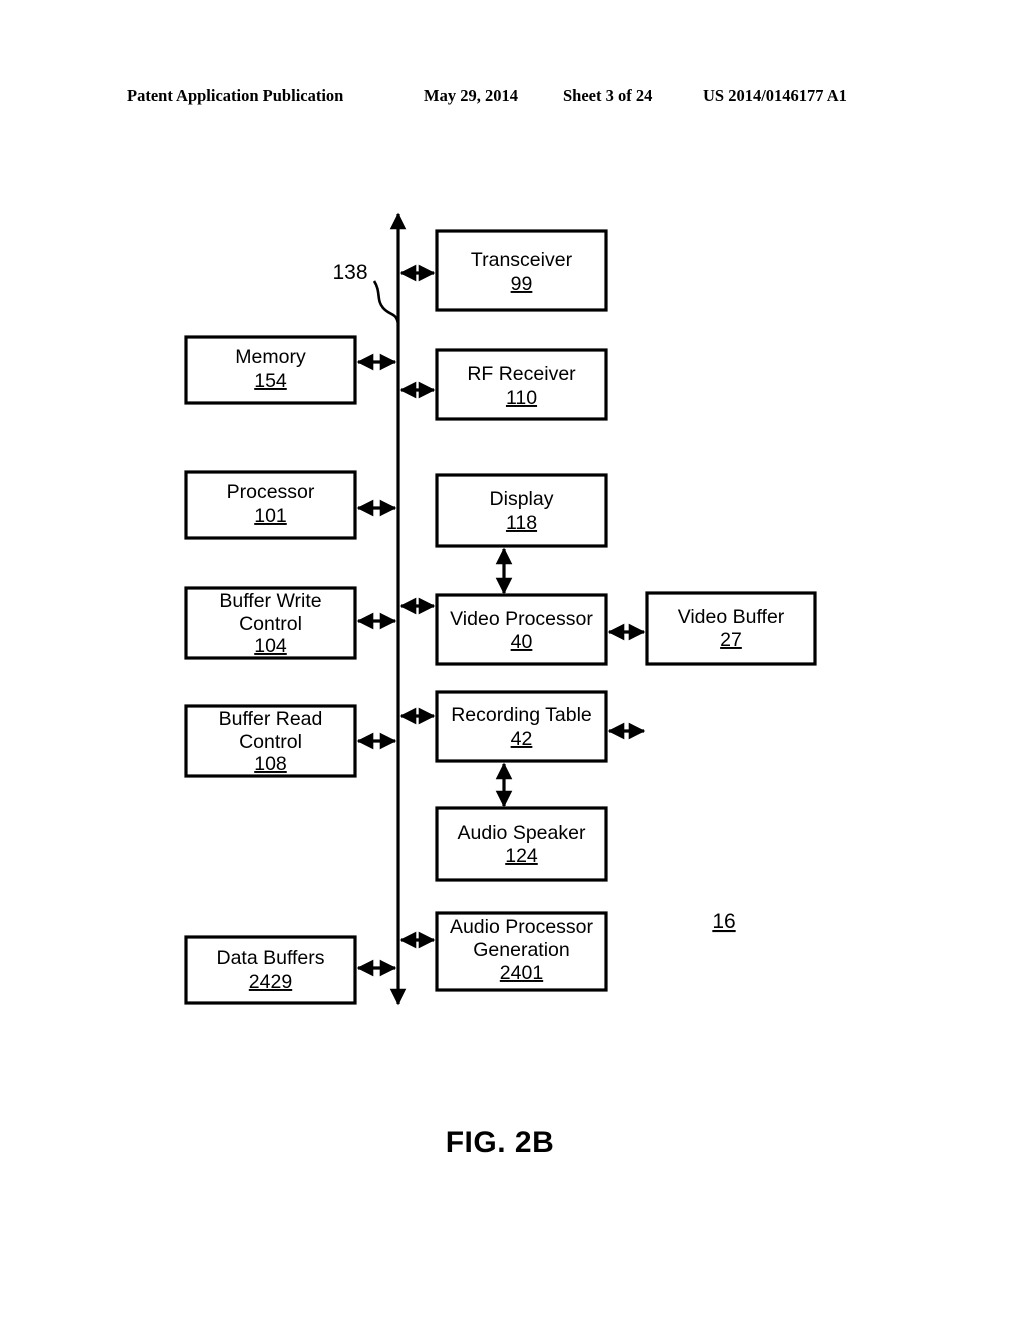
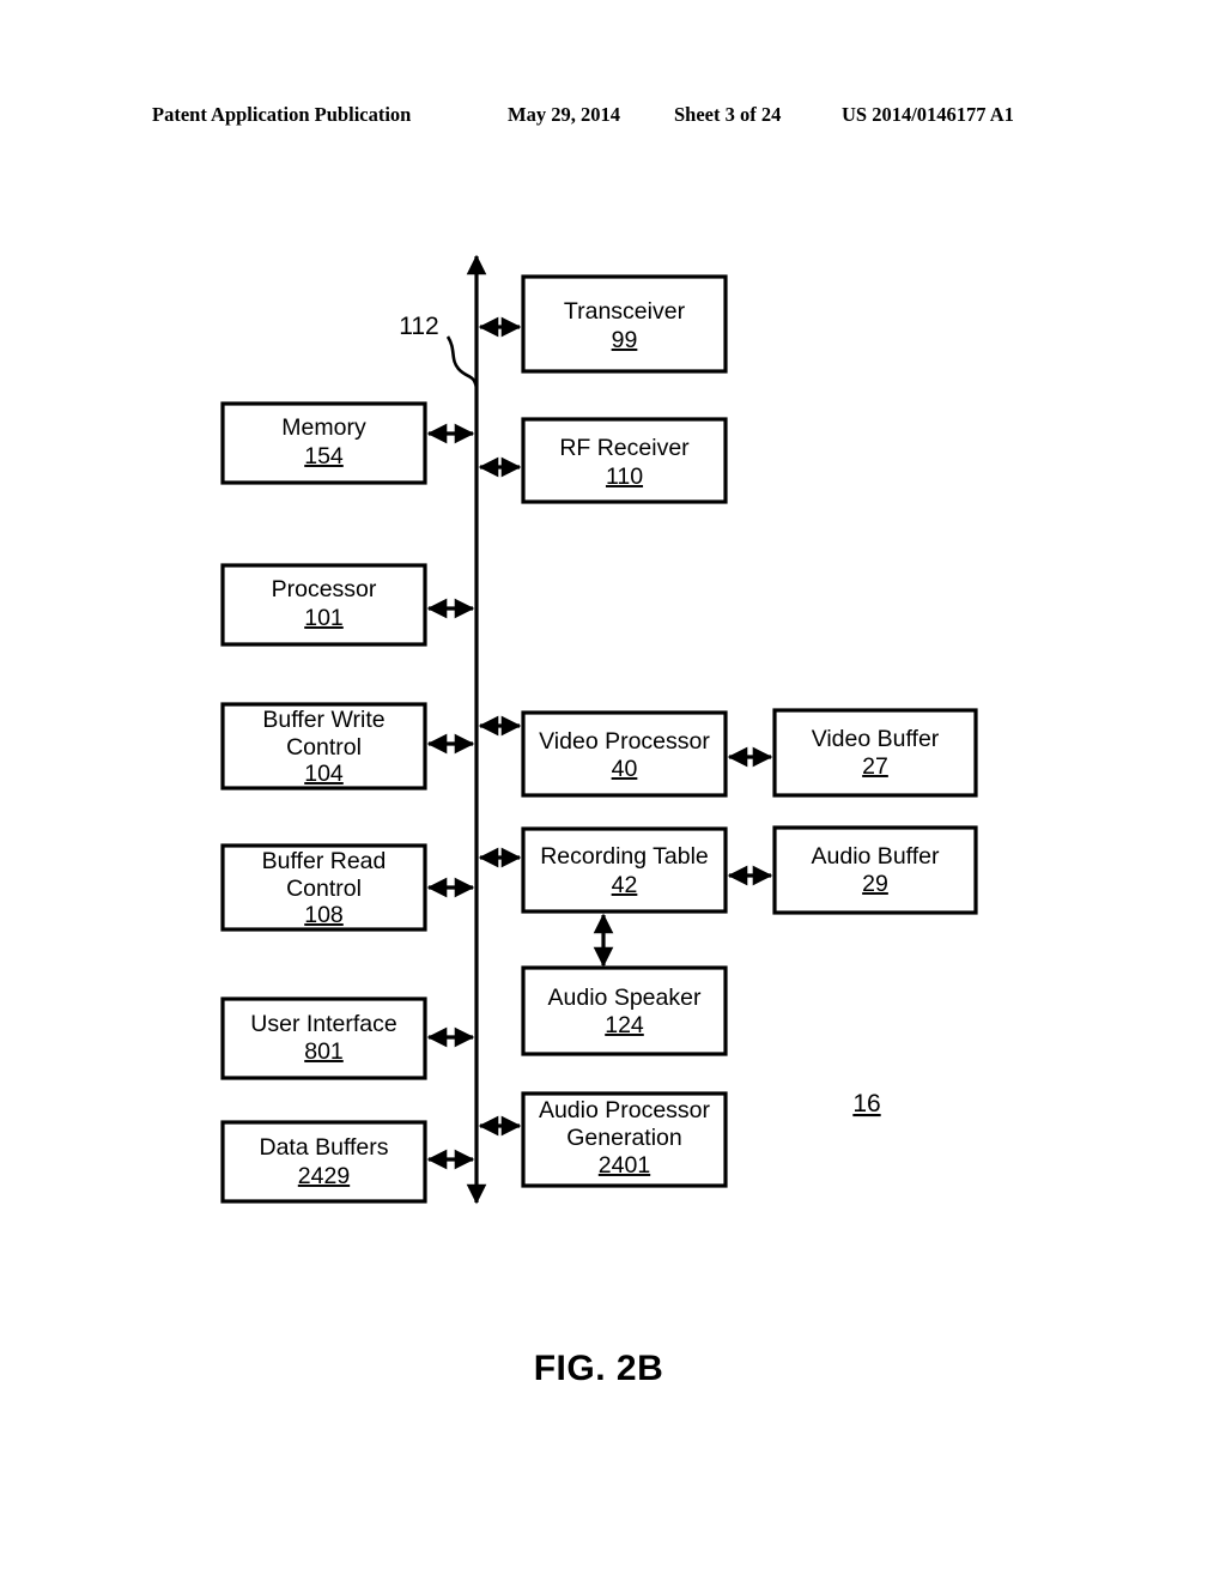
  Patent Application Publication
  May 29, 2014
  Sheet 3 of 24
  US 2014/0146177 A1
- 138
+ 112
  Transceiver
  99
  Memory
  154
  RF Receiver
  110
  Processor
  101
- Display
- 118
  Buffer Write
  Control
  104
  Video Processor
  40
  Video Buffer
  27
  Buffer Read
  Control
  108
  Recording Table
  42
+ Audio Buffer
+ 29
+ User Interface
+ 801
  Audio Speaker
  124
  Data Buffers
  2429
  Audio Processor
  Generation
  2401
  16
  FIG. 2B
